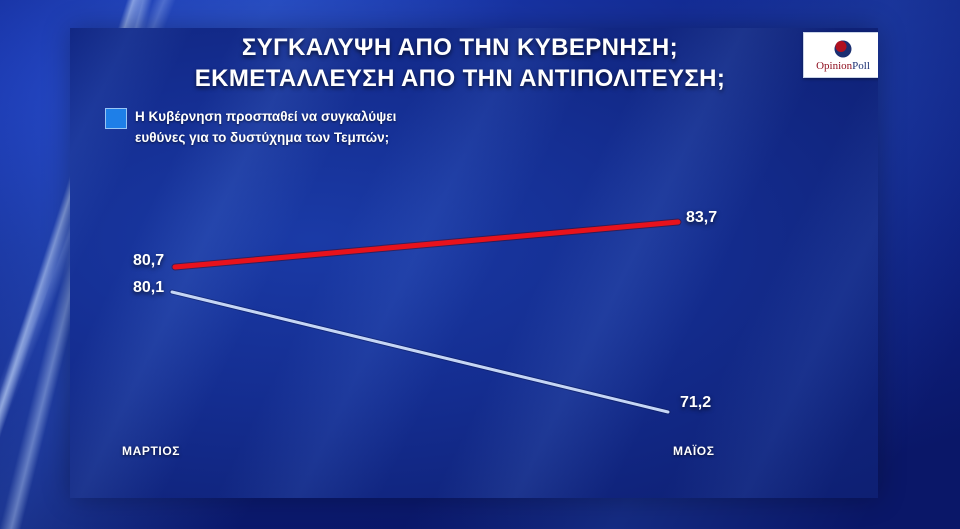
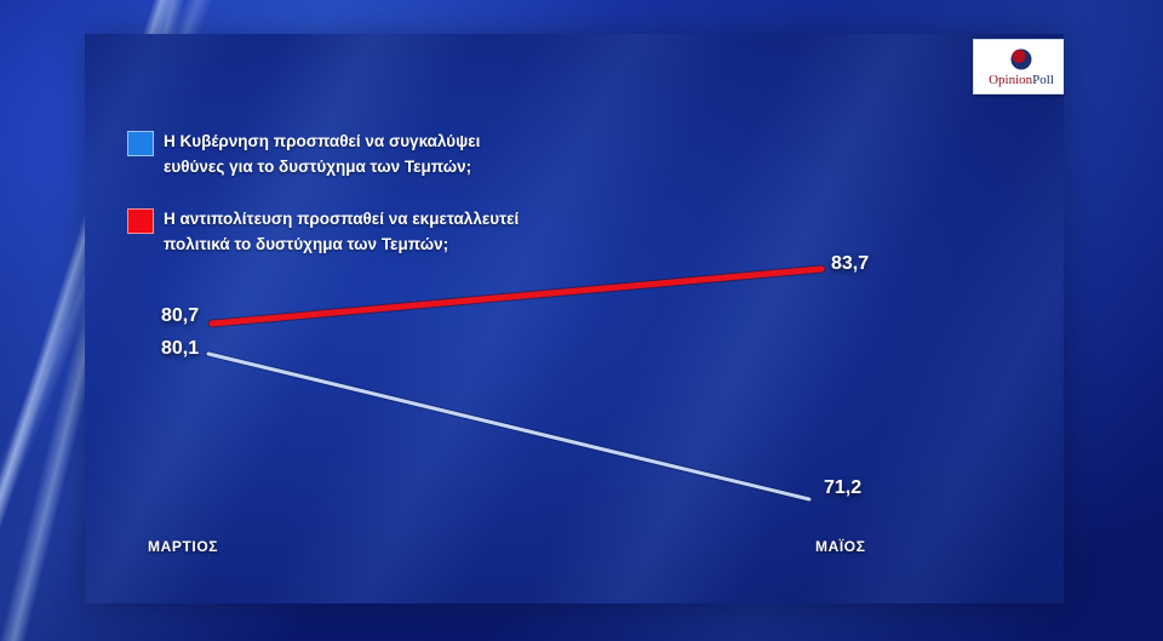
- ΣΥΓΚΑΛΥΨΗ ΑΠΟ ΤΗΝ ΚΥΒΕΡΝΗΣΗ;
- ΕΚΜΕΤΑΛΛΕΥΣΗ ΑΠΟ ΤΗΝ ΑΝΤΙΠΟΛΙΤΕΥΣΗ;
  OpinionPoll
  Η Κυβέρνηση προσπαθεί να συγκαλύψει
  ευθύνες για το δυστύχημα των Τεμπών;
+ Η αντιπολίτευση προσπαθεί να εκμεταλλευτεί
+ πολιτικά το δυστύχημα των Τεμπών;
  80,7
  80,1
  83,7
  71,2
  ΜΑΡΤΙΟΣ
  ΜΑΪΟΣ
